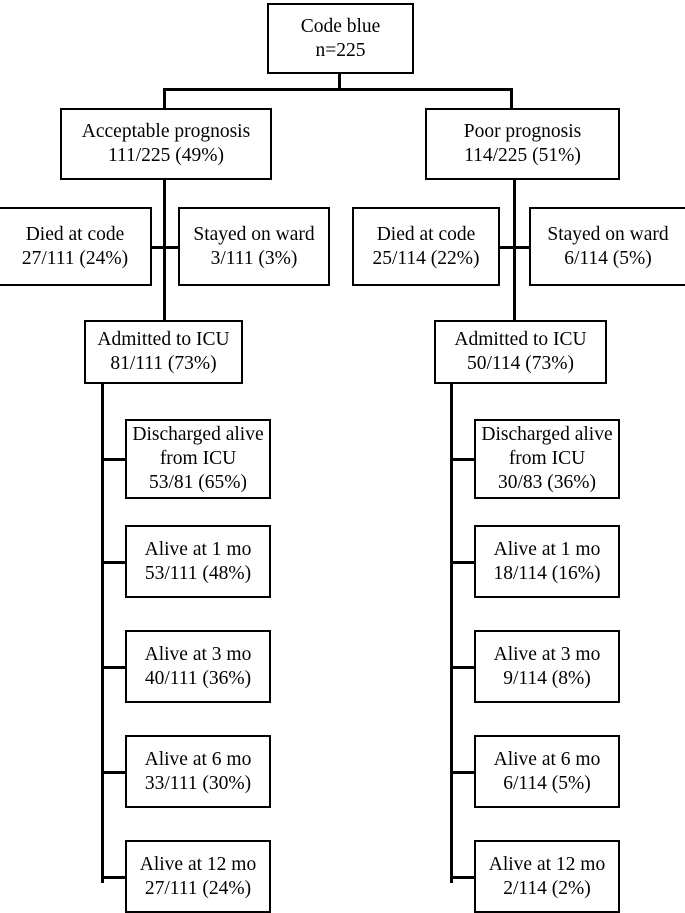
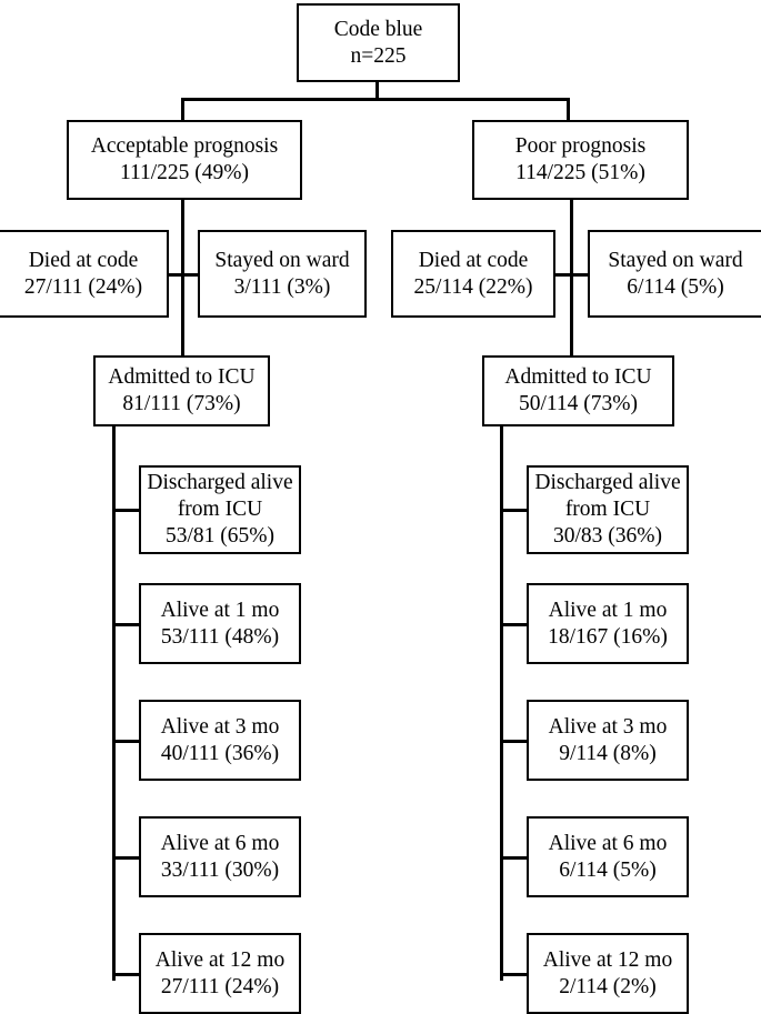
  Code blue
  n=225
  Acceptable prognosis
  111/225 (49%)
  Poor prognosis
  114/225 (51%)
  Died at code
  27/111 (24%)
  Stayed on ward
  3/111 (3%)
  Admitted to ICU
  81/111 (73%)
  Discharged alive
  from ICU
  53/81 (65%)
  Alive at 1 mo
  53/111 (48%)
  Alive at 3 mo
  40/111 (36%)
  Alive at 6 mo
  33/111 (30%)
  Alive at 12 mo
  27/111 (24%)
  Died at code
  25/114 (22%)
  Stayed on ward
  6/114 (5%)
  Admitted to ICU
  50/114 (73%)
  Discharged alive
  from ICU
  30/83 (36%)
  Alive at 1 mo
- 18/114 (16%)
+ 18/167 (16%)
  Alive at 3 mo
  9/114 (8%)
  Alive at 6 mo
  6/114 (5%)
  Alive at 12 mo
  2/114 (2%)
